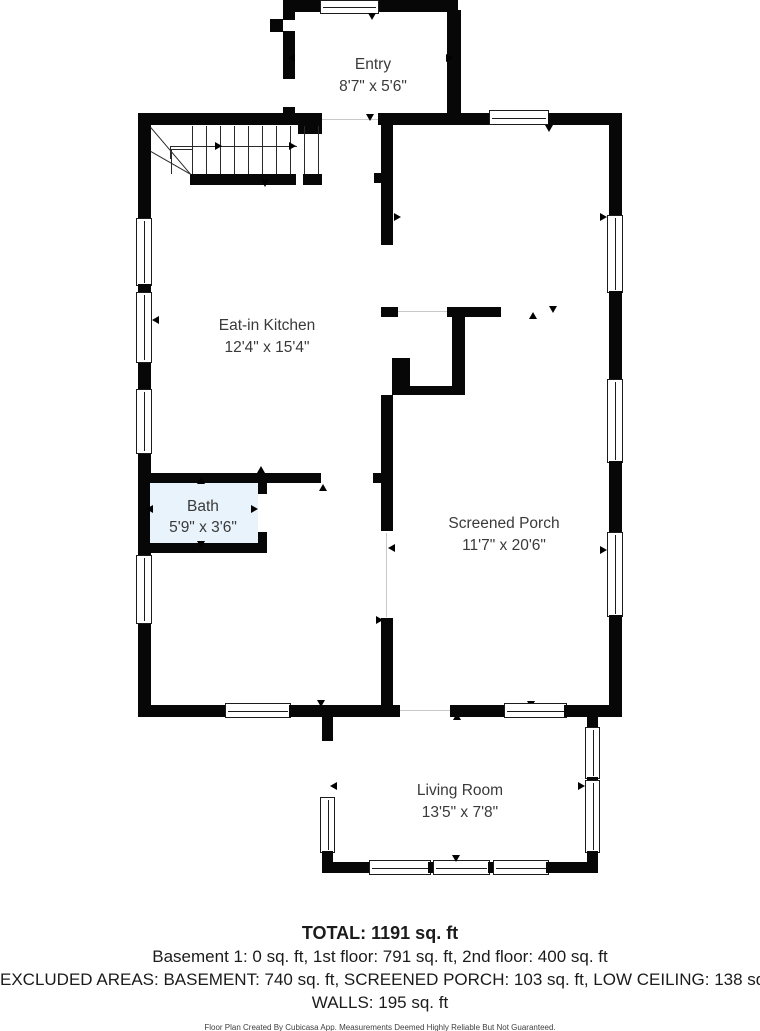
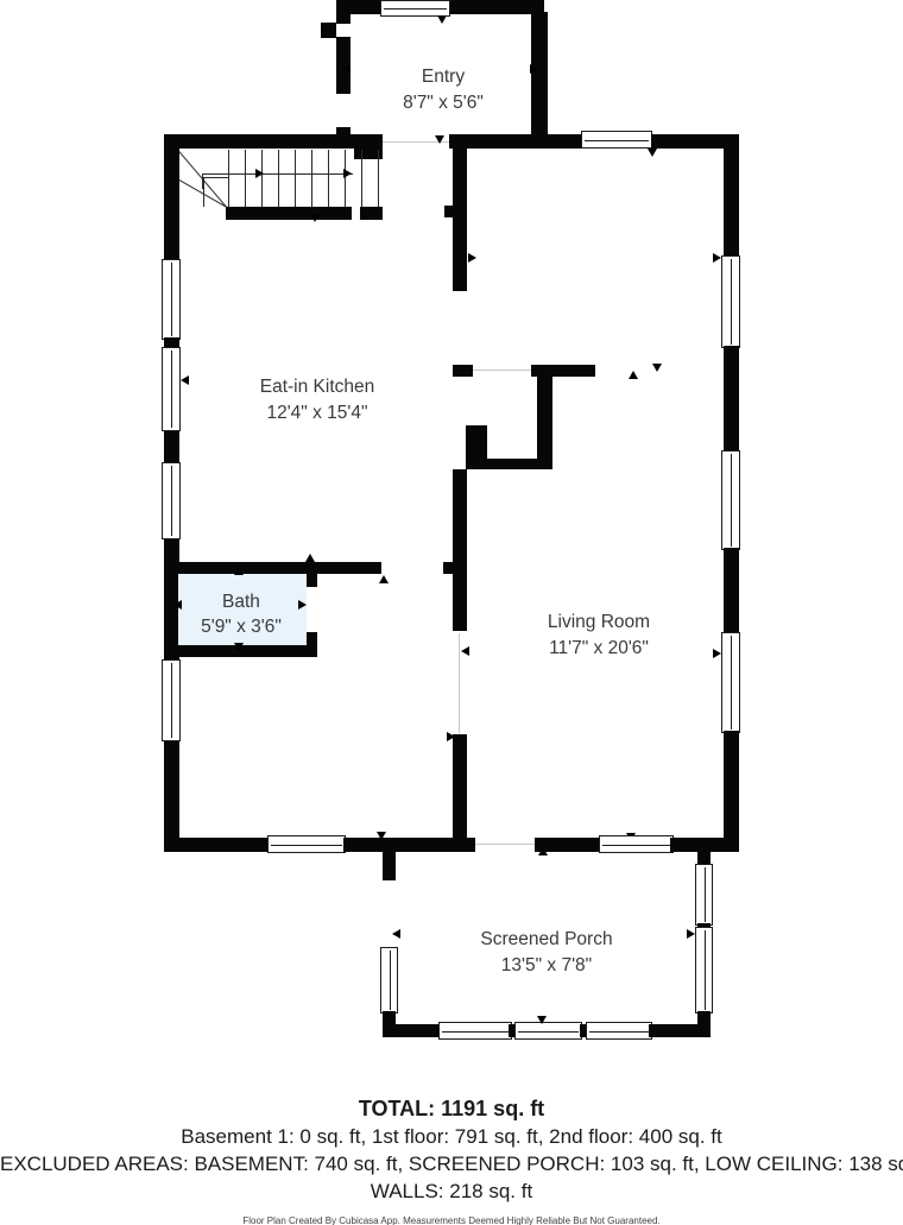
  Entry
  8'7" x 5'6"
  Eat-in Kitchen
  12'4" x 15'4"
  Bath
  5'9" x 3'6"
- Screened Porch
+ Living Room
  11'7" x 20'6"
- Living Room
+ Screened Porch
  13'5" x 7'8"
  TOTAL: 1191 sq. ft
  Basement 1: 0 sq. ft, 1st floor: 791 sq. ft, 2nd floor: 400 sq. ft
  EXCLUDED AREAS: BASEMENT: 740 sq. ft, SCREENED PORCH: 103 sq. ft, LOW CEILING: 138 s
- WALLS: 195 sq. ft
+ WALLS: 218 sq. ft
  Floor Plan Created By Cubicasa App. Measurements Deemed Highly Reliable But Not Guaranteed.
